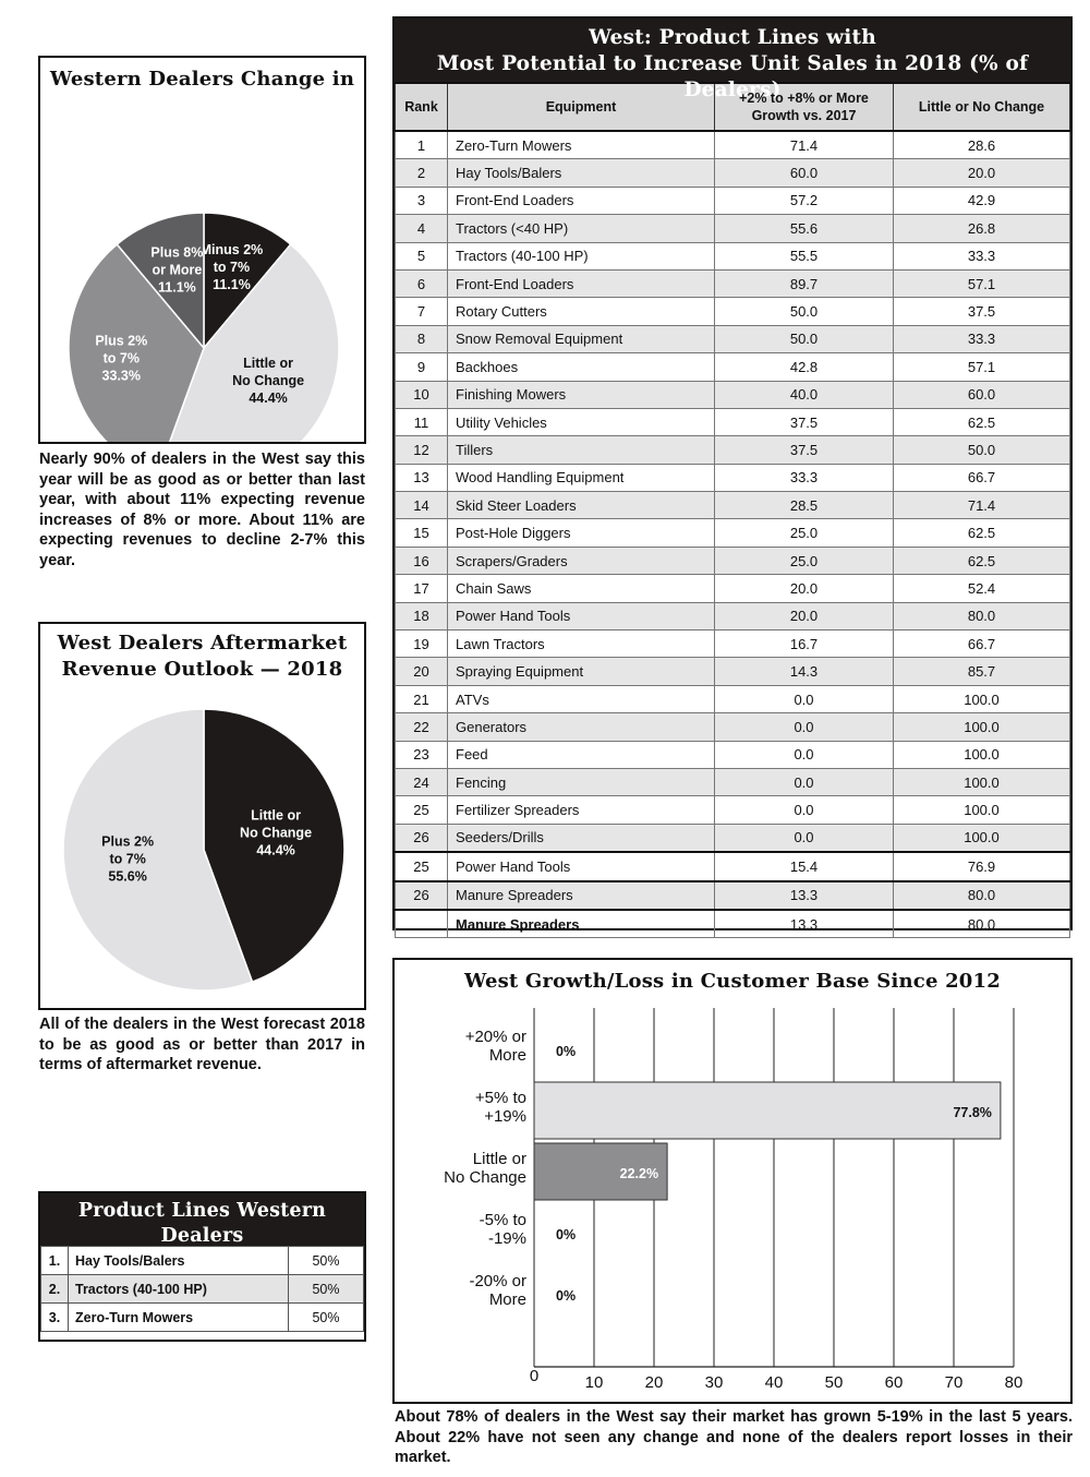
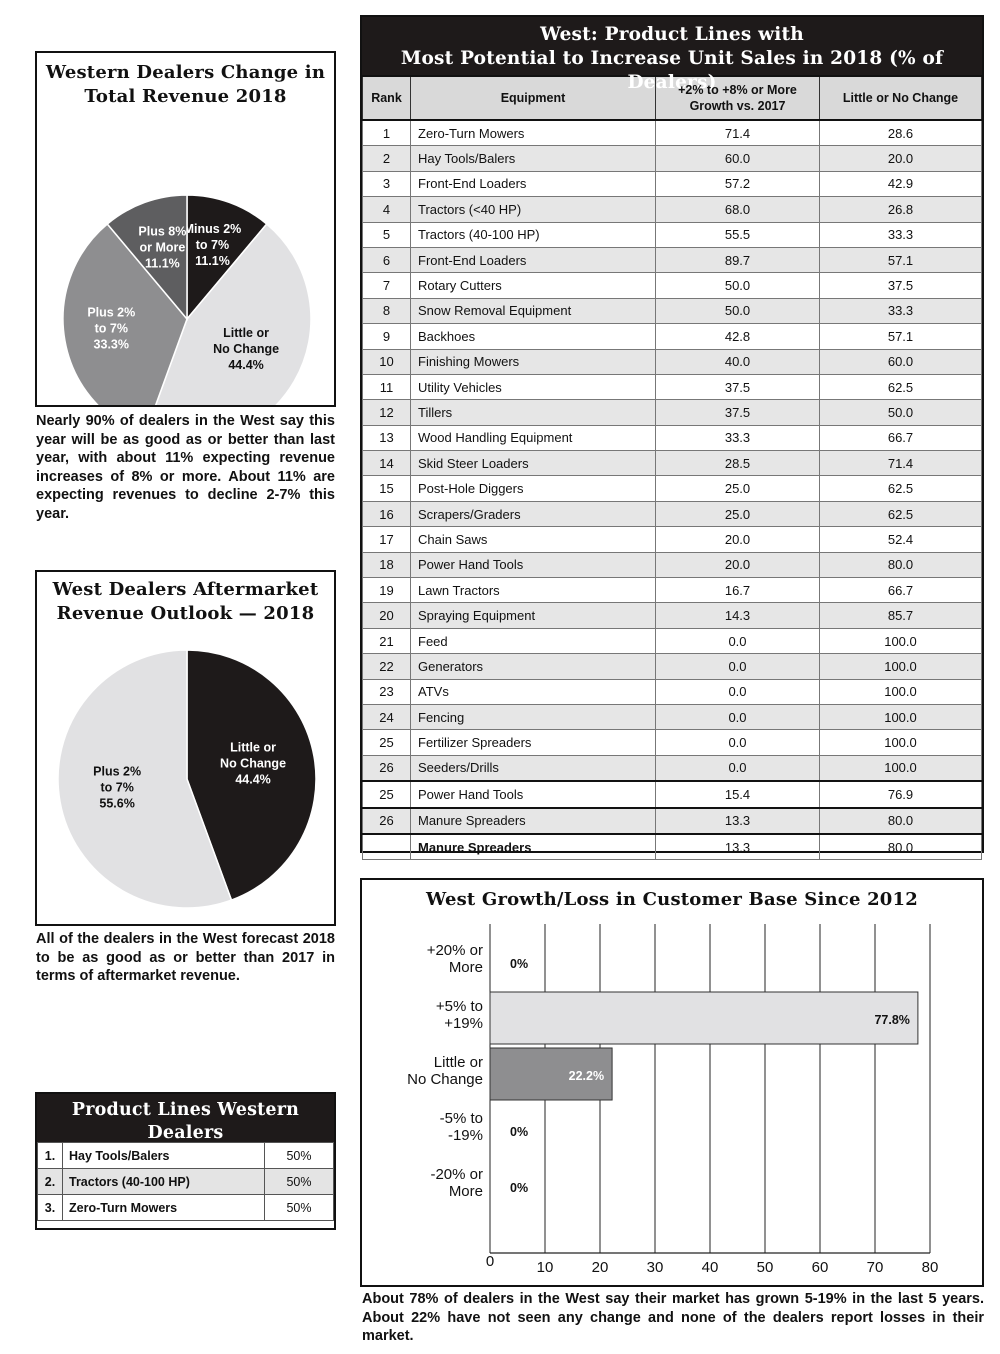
  Western Dealers Change in
+ Total Revenue 2018
  Minus 2% to 7% 11.1%
  Little or No Change 44.4%
  Plus 2% to 7% 33.3%
  Plus 8% or More 11.1%
  Nearly 90% of dealers in the West say this year will be as good as or better than last year, with about 11% expecting revenue increases of 8% or more. About 11% are expecting revenues to decline 2-7% this year.
  West Dealers Aftermarket
  Revenue Outlook — 2018
  Little or No Change 44.4%
  Plus 2% to 7% 55.6%
  All of the dealers in the West forecast 2018 to be as good as or better than 2017 in terms of aftermarket revenue.
  Product Lines Western Dealers
  to Add in 2018
  1.	Hay Tools/Balers	50%
  2.	Tractors (40-100 HP)	50%
  3.	Zero-Turn Mowers	50%
  West: Product Lines with
  Most Potential to Increase Unit Sales in 2018 (% of Dealers)
  Rank	Equipment	+2% to +8% or More Growth vs. 2017	Little or No Change
  1	Zero-Turn Mowers	71.4	28.6
  2	Hay Tools/Balers	60.0	20.0
  3	Front-End Loaders	57.2	42.9
- 4	Tractors (<40 HP)	55.6	26.8
+ 4	Tractors (<40 HP)	68.0	26.8
  5	Tractors (40-100 HP)	55.5	33.3
  6	Front-End Loaders	89.7	57.1
  7	Rotary Cutters	50.0	37.5
  8	Snow Removal Equipment	50.0	33.3
  9	Backhoes	42.8	57.1
  10	Finishing Mowers	40.0	60.0
  11	Utility Vehicles	37.5	62.5
  12	Tillers	37.5	50.0
  13	Wood Handling Equipment	33.3	66.7
  14	Skid Steer Loaders	28.5	71.4
  15	Post-Hole Diggers	25.0	62.5
  16	Scrapers/Graders	25.0	62.5
  17	Chain Saws	20.0	52.4
  18	Power Hand Tools	20.0	80.0
  19	Lawn Tractors	16.7	66.7
  20	Spraying Equipment	14.3	85.7
- 21	ATVs	0.0	100.0
+ 21	Feed	0.0	100.0
  22	Generators	0.0	100.0
- 23	Feed	0.0	100.0
+ 23	ATVs	0.0	100.0
  24	Fencing	0.0	100.0
  25	Fertilizer Spreaders	0.0	100.0
  26	Seeders/Drills	0.0	100.0
  25	Power Hand Tools	15.4	76.9
  26	Manure Spreaders	13.3	80.0
  	Manure Spreaders	13.3	80.0
  West Growth/Loss in Customer Base Since 2012
  0
  10
  20
  30
  40
  50
  60
  70
  80
  0%
  +20% or More
  77.8%
  +5% to +19%
  22.2%
  Little or No Change
  0%
  -5% to -19%
  0%
  -20% or More
  About 78% of dealers in the West say their market has grown 5-19% in the last 5 years. About 22% have not seen any change and none of the dealers report losses in their market.
